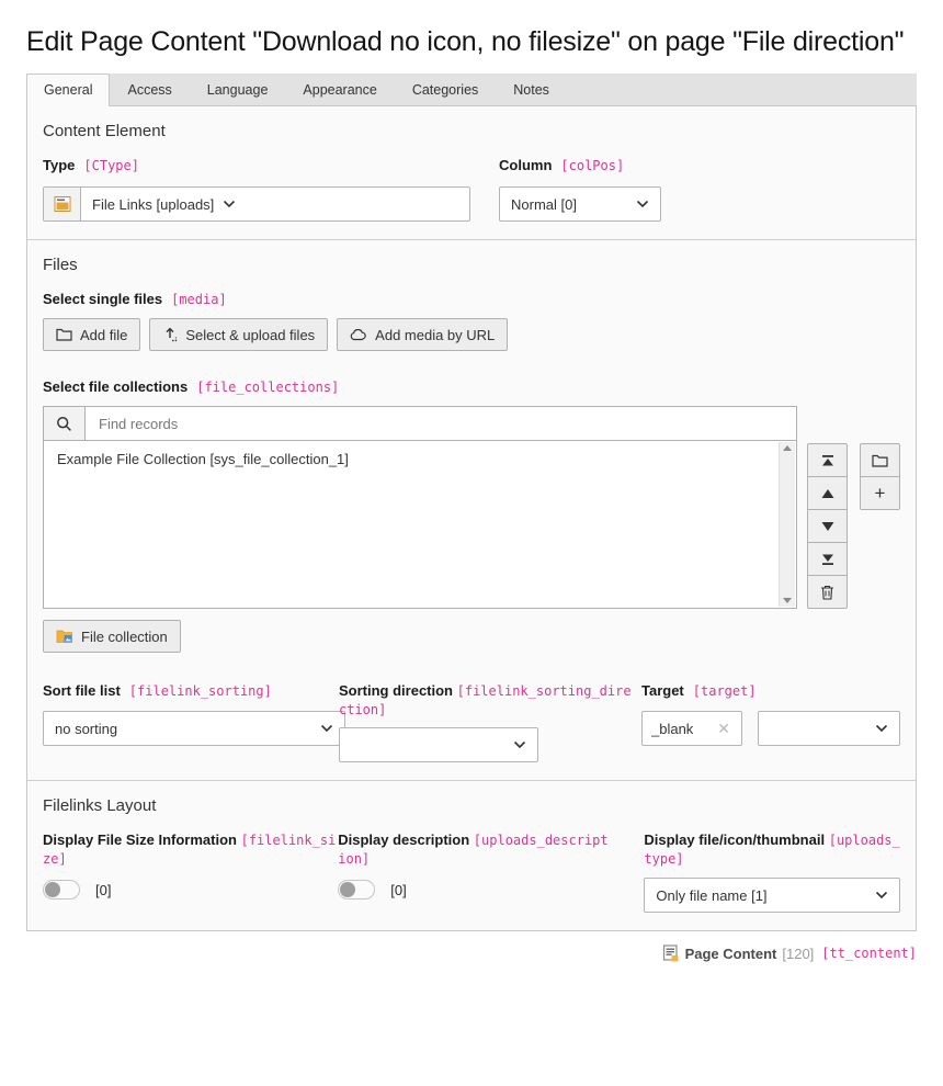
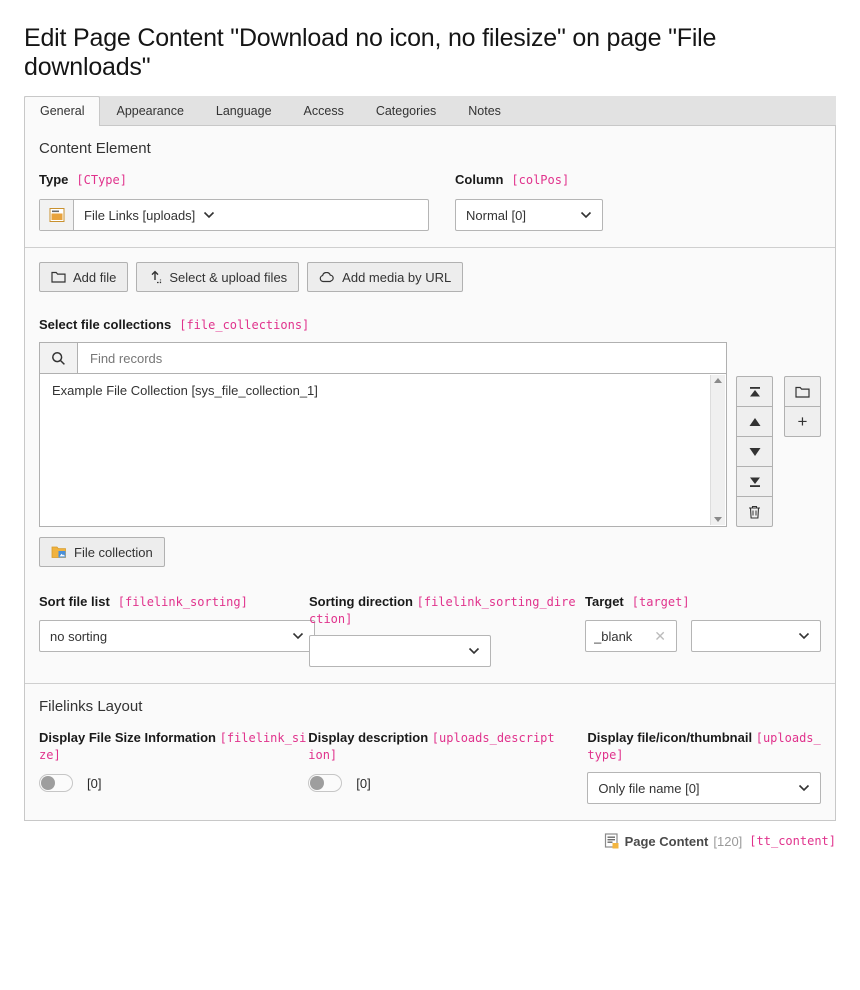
- Edit Page Content "Download no icon, no filesize" on page "File direction"
+ Edit Page Content "Download no icon, no filesize" on page "File downloads"
  General
- Access
+ Appearance
  Language
- Appearance
+ Access
  Categories
  Notes
  Content Element
  Type
  [CType]
  File Links [uploads]
  Column
  [colPos]
  Normal [0]
- Files
- Select single files
- [media]
  Add file
  Select & upload files
  Add media by URL
  Select file collections
  [file_collections]
  Find records
  Example File Collection [sys_file_collection_1]
  File collection
  +
  Sort file list
  [filelink_sorting]
  no sorting
  Sorting direction [filelink_sorting_direction]
  Target
  [target]
  _blank
  ✕
  Filelinks Layout
  Display File Size Information [filelink_size]
  [0]
  Display description [uploads_description]
  [0]
  Display file/icon/thumbnail [uploads_type]
- Only file name [1]
+ Only file name [0]
  Page Content
  [120]
  [tt_content]
